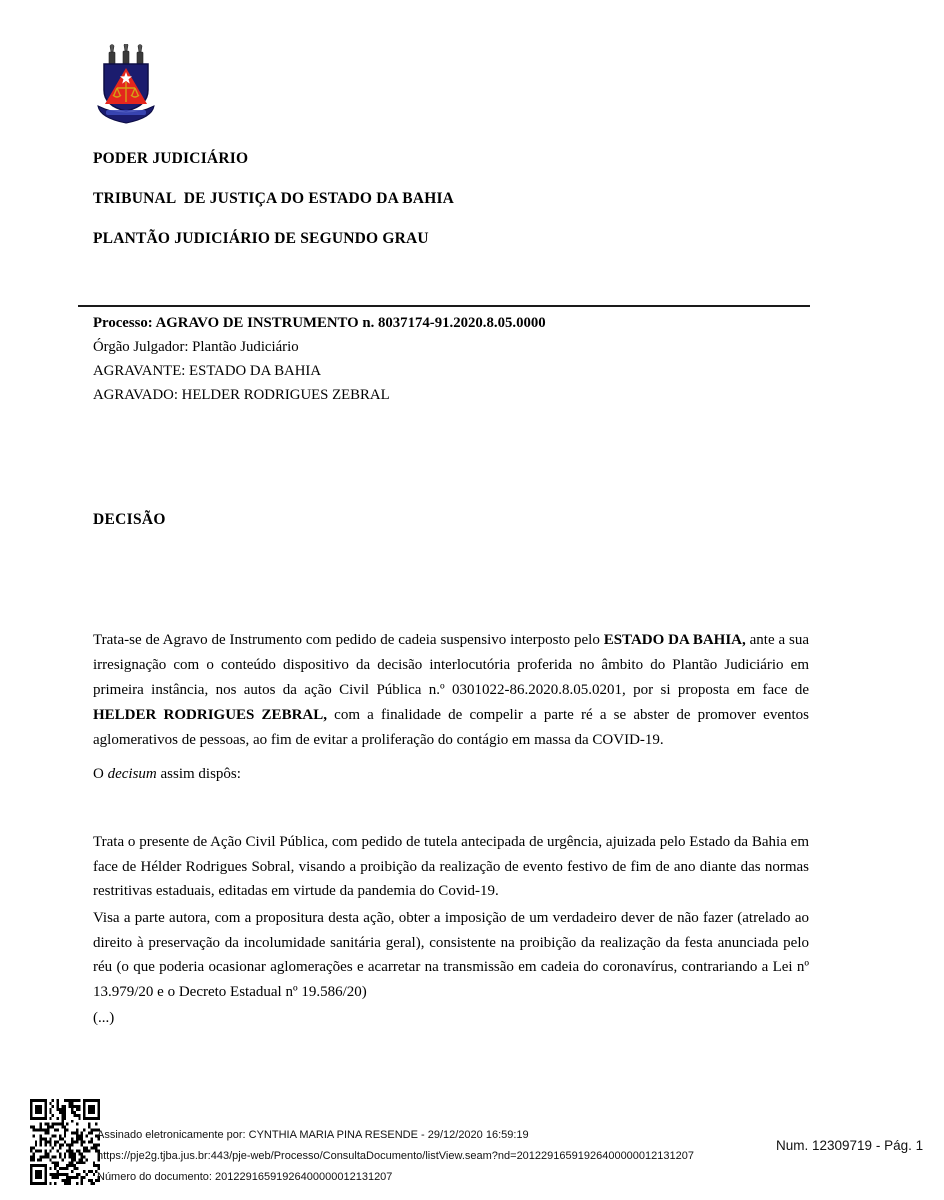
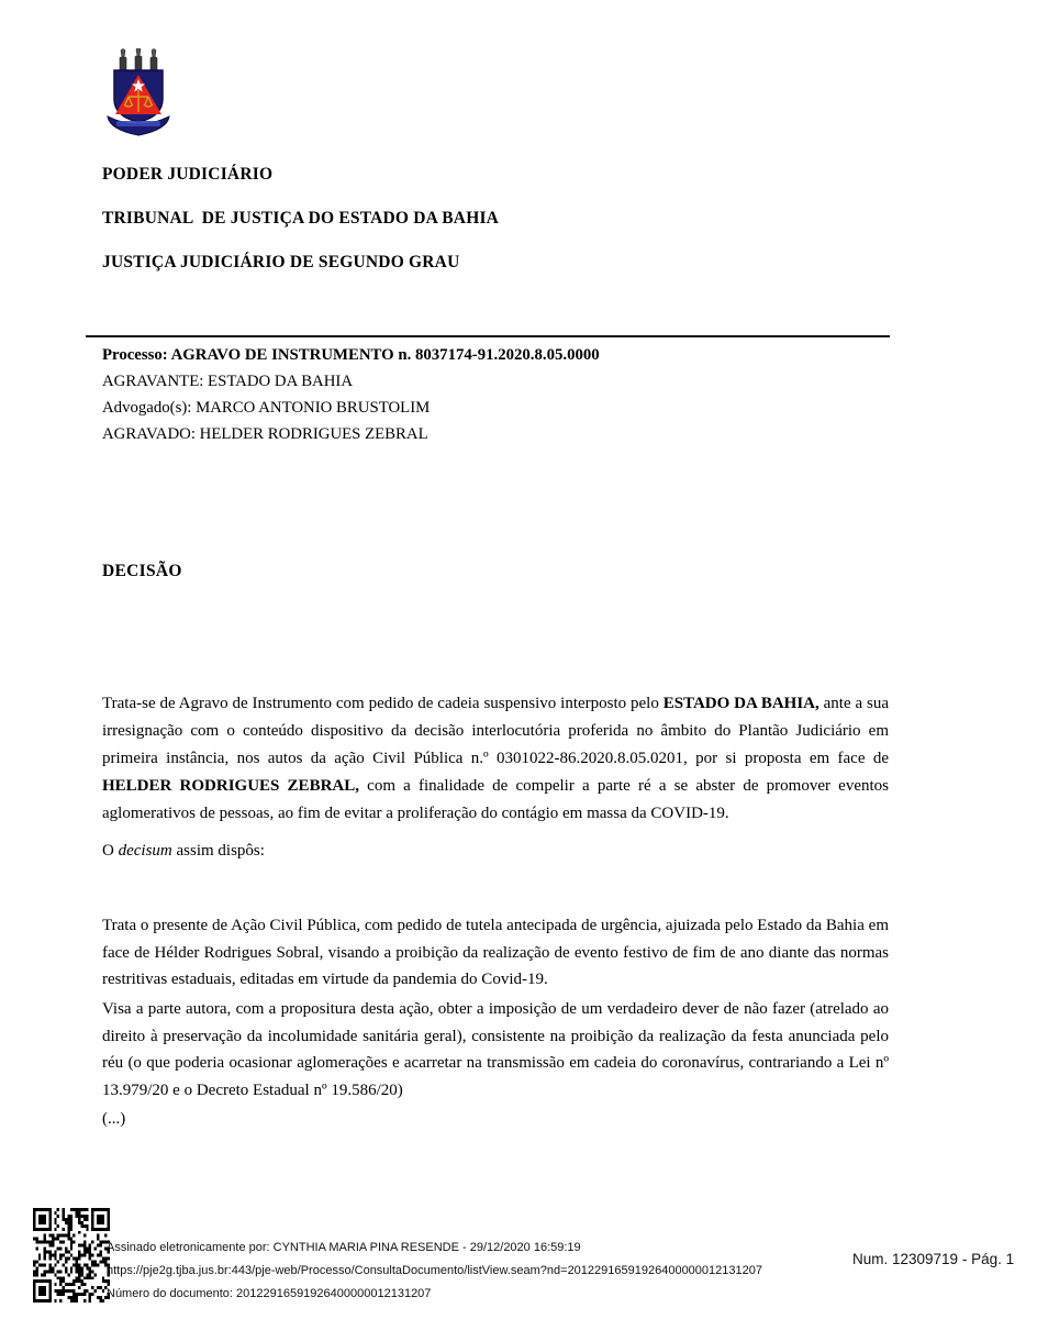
  PODER JUDICIÁRIO
  TRIBUNAL DE JUSTIÇA DO ESTADO DA BAHIA
- PLANTÃO JUDICIÁRIO DE SEGUNDO GRAU
+ JUSTIÇA JUDICIÁRIO DE SEGUNDO GRAU
  Processo: AGRAVO DE INSTRUMENTO n. 8037174-91.2020.8.05.0000
- Órgão Julgador: Plantão Judiciário
  AGRAVANTE: ESTADO DA BAHIA
+ Advogado(s): MARCO ANTONIO BRUSTOLIM
  AGRAVADO: HELDER RODRIGUES ZEBRAL
  DECISÃO
  Trata-se de Agravo de Instrumento com pedido de cadeia suspensivo interposto pelo ESTADO DA BAHIA, ante a sua irresignação com o conteúdo dispositivo da decisão interlocutória proferida no âmbito do Plantão Judiciário em primeira instância, nos autos da ação Civil Pública n.º 0301022-86.2020.8.05.0201, por si proposta em face de HELDER RODRIGUES ZEBRAL, com a finalidade de compelir a parte ré a se abster de promover eventos aglomerativos de pessoas, ao fim de evitar a proliferação do contágio em massa da COVID-19.
  O decisum assim dispôs:
  Trata o presente de Ação Civil Pública, com pedido de tutela antecipada de urgência, ajuizada pelo Estado da Bahia em face de Hélder Rodrigues Sobral, visando a proibição da realização de evento festivo de fim de ano diante das normas restritivas estaduais, editadas em virtude da pandemia do Covid-19.
  Visa a parte autora, com a propositura desta ação, obter a imposição de um verdadeiro dever de não fazer (atrelado ao direito à preservação da incolumidade sanitária geral), consistente na proibição da realização da festa anunciada pelo réu (o que poderia ocasionar aglomerações e acarretar na transmissão em cadeia do coronavírus, contrariando a Lei nº 13.979/20 e o Decreto Estadual nº 19.586/20)
  (...)
  Assinado eletronicamente por: CYNTHIA MARIA PINA RESENDE - 29/12/2020 16:59:19
  https://pje2g.tjba.jus.br:443/pje-web/Processo/ConsultaDocumento/listView.seam?nd=20122916591926400000012131207
  Número do documento: 20122916591926400000012131207
  Num. 12309719 - Pág. 1
